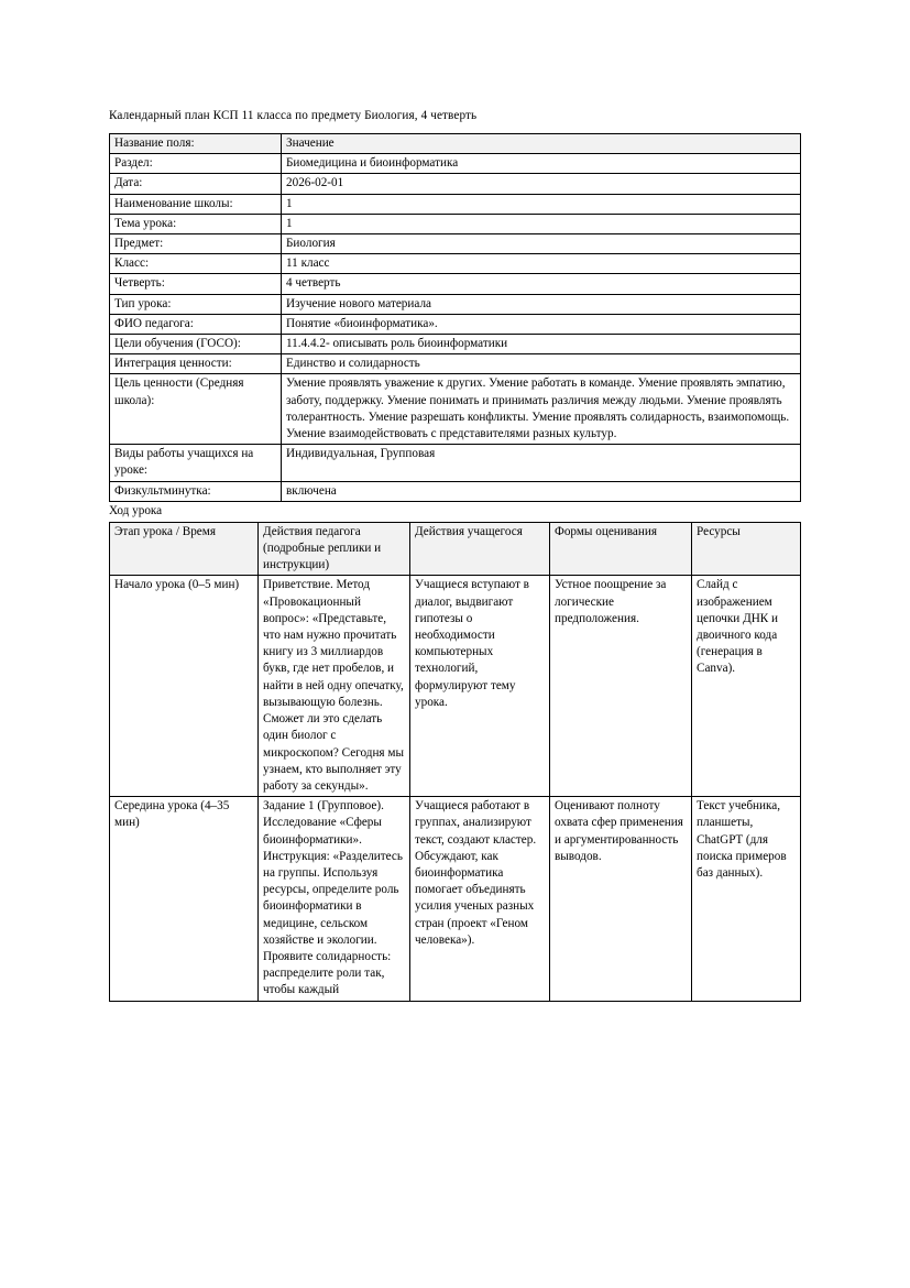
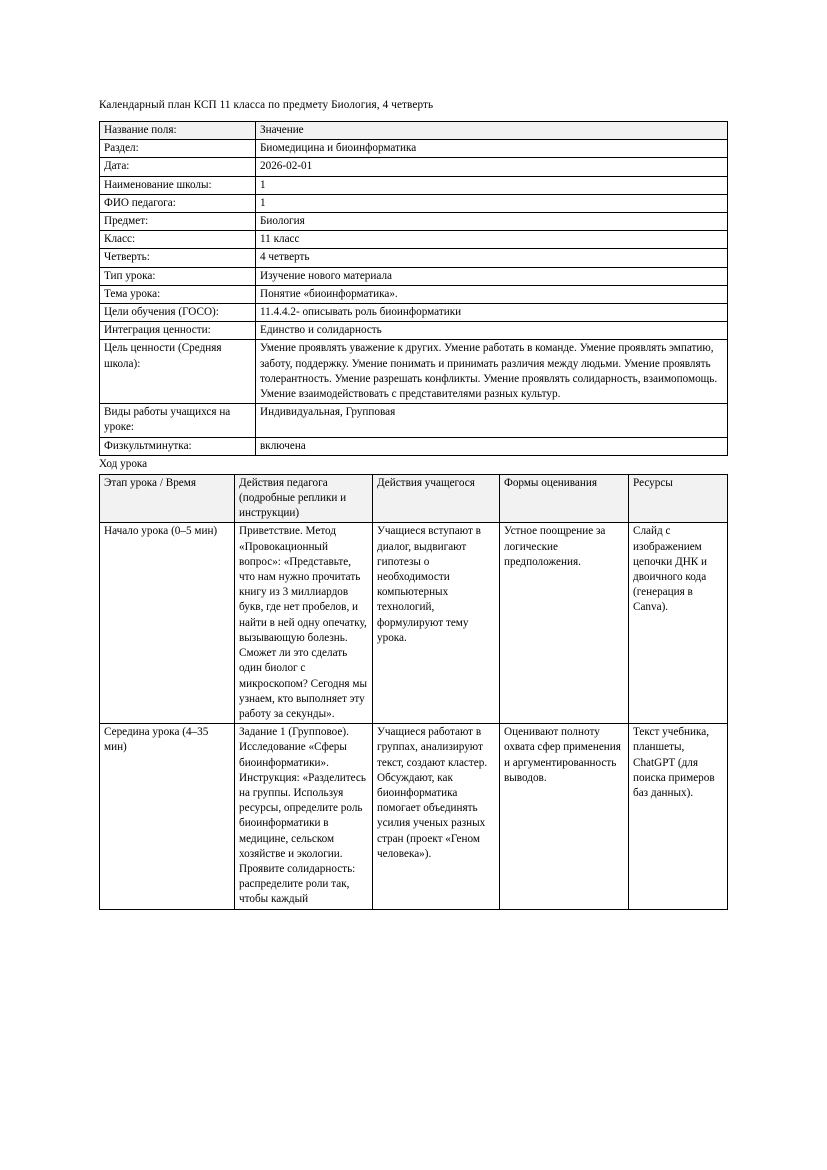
  Календарный план КСП 11 класса по предмету Биология, 4 четверть
  Название поля:	Значение
  Раздел:	Биомедицина и биоинформатика
  Дата:	2026-02-01
  Наименование школы:	1
- Тема урока:	1
+ ФИО педагога:	1
  Предмет:	Биология
  Класс:	11 класс
  Четверть:	4 четверть
  Тип урока:	Изучение нового материала
- ФИО педагога:	Понятие «биоинформатика».
+ Тема урока:	Понятие «биоинформатика».
  Цели обучения (ГОСО):	11.4.4.2- описывать роль биоинформатики
  Интеграция ценности:	Единство и солидарность
  Цель ценности (Средняя школа):	Умение проявлять уважение к других. Умение работать в команде. Умение проявлять эмпатию, заботу, поддержку. Умение понимать и принимать различия между людьми. Умение проявлять толерантность. Умение разрешать конфликты. Умение проявлять солидарность, взаимопомощь. Умение взаимодействовать с представителями разных культур.
  Виды работы учащихся на уроке:	Индивидуальная, Групповая
  Физкультминутка:	включена
  Ход урока
  Этап урока / Время	Действия педагога (подробные реплики и инструкции)	Действия учащегося	Формы оценивания	Ресурсы
  Начало урока (0–5 мин)	Приветствие. Метод «Провокационный вопрос»: «Представьте, что нам нужно прочитать книгу из 3 миллиардов букв, где нет пробелов, и найти в ней одну опечатку, вызывающую болезнь. Сможет ли это сделать один биолог с микроскопом? Сегодня мы узнаем, кто выполняет эту работу за секунды».	Учащиеся вступают в диалог, выдвигают гипотезы о необходимости компьютерных технологий, формулируют тему урока.	Устное поощрение за логические предположения.	Слайд с изображением цепочки ДНК и двоичного кода (генерация в Canva).
  Середина урока (4–35 мин)	Задание 1 (Групповое). Исследование «Сферы биоинформатики». Инструкция: «Разделитесь на группы. Используя ресурсы, определите роль биоинформатики в медицине, сельском хозяйстве и экологии. Проявите солидарность: распределите роли так, чтобы каждый	Учащиеся работают в группах, анализируют текст, создают кластер. Обсуждают, как биоинформатика помогает объединять усилия ученых разных стран (проект «Геном человека»).	Оценивают полноту охвата сфер применения и аргументированность выводов.	Текст учебника, планшеты, ChatGPT (для поиска примеров баз данных).
